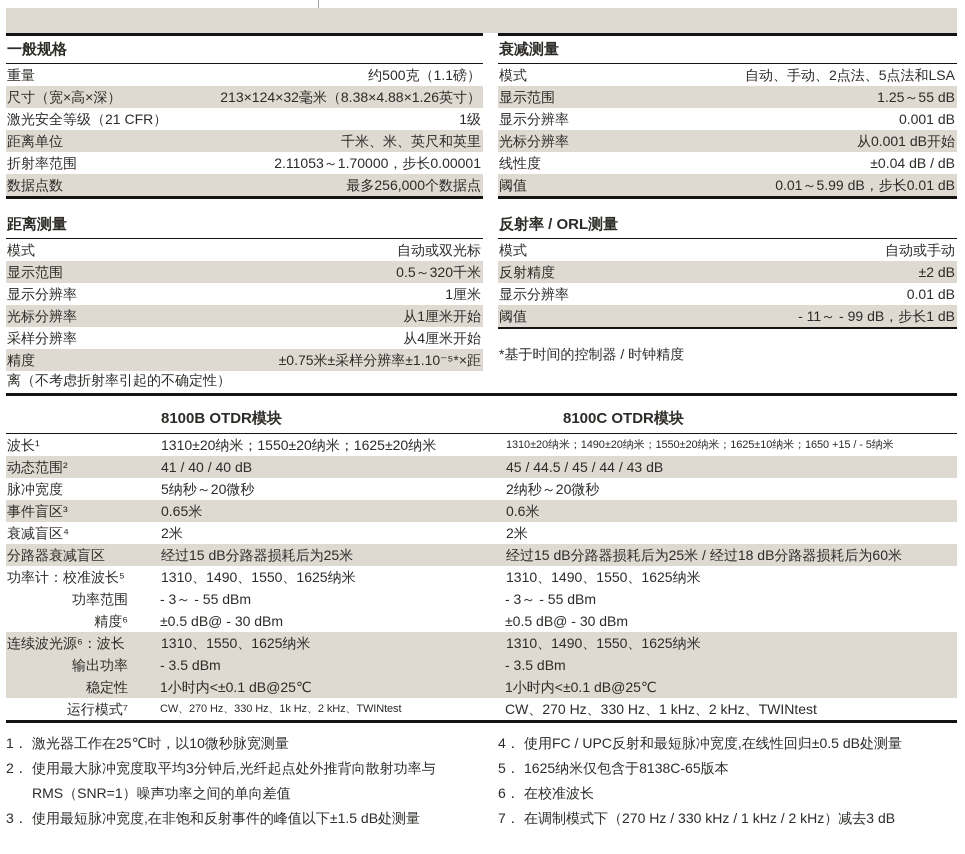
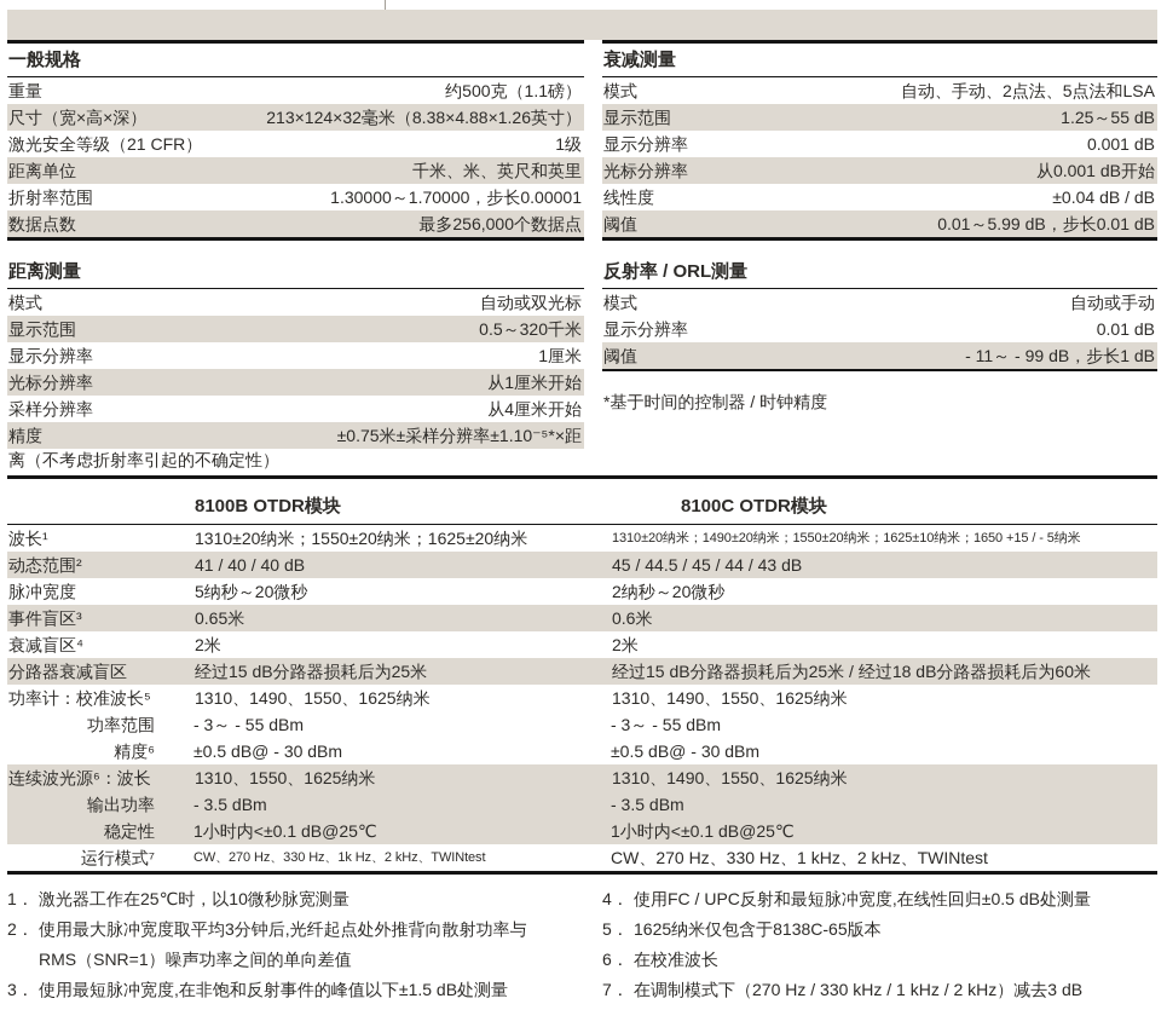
  一般规格
  重量
  约500克（1.1磅）
  尺寸（宽×高×深）
  213×124×32毫米（8.38×4.88×1.26英寸）
  激光安全等级（21 CFR）
  1级
  距离单位
  千米、米、英尺和英里
  折射率范围
- 2.11053～1.70000，步长0.00001
+ 1.30000～1.70000，步长0.00001
  数据点数
  最多256,000个数据点
  距离测量
  模式
  自动或双光标
  显示范围
  0.5～320千米
  显示分辨率
  1厘米
  光标分辨率
  从1厘米开始
  采样分辨率
  从4厘米开始
  精度
  ±0.75米±采样分辨率±1.10⁻⁵*×距
  离（不考虑折射率引起的不确定性）
  衰减测量
  模式
  自动、手动、2点法、5点法和LSA
  显示范围
  1.25～55 dB
  显示分辨率
  0.001 dB
  光标分辨率
  从0.001 dB开始
  线性度
  ±0.04 dB / dB
  阈值
  0.01～5.99 dB，步长0.01 dB
  反射率 / ORL测量
  模式
  自动或手动
- 反射精度
- ±2 dB
  显示分辨率
  0.01 dB
  阈值
  - 11～ - 99 dB，步长1 dB
  *基于时间的控制器 / 时钟精度
  8100B OTDR模块
  8100C OTDR模块
  波长¹
  1310±20纳米；1550±20纳米；1625±20纳米
  1310±20纳米；1490±20纳米；1550±20纳米；1625±10纳米；1650 +15 / - 5纳米
  动态范围²
  41 / 40 / 40 dB
  45 / 44.5 / 45 / 44 / 43 dB
  脉冲宽度
  5纳秒～20微秒
  2纳秒～20微秒
  事件盲区³
  0.65米
  0.6米
  衰减盲区⁴
  2米
  2米
  分路器衰减盲区
  经过15 dB分路器损耗后为25米
  经过15 dB分路器损耗后为25米 / 经过18 dB分路器损耗后为60米
  功率计：校准波长⁵
  1310、1490、1550、1625纳米
  1310、1490、1550、1625纳米
  功率范围
  - 3～ - 55 dBm
  - 3～ - 55 dBm
  精度⁶
  ±0.5 dB@ - 30 dBm
  ±0.5 dB@ - 30 dBm
  连续波光源⁶：波长
  1310、1550、1625纳米
  1310、1490、1550、1625纳米
  输出功率
  - 3.5 dBm
  - 3.5 dBm
  稳定性
  1小时内<±0.1 dB@25℃
  1小时内<±0.1 dB@25℃
  运行模式⁷
  CW、270 Hz、330 Hz、1k Hz、2 kHz、TWINtest
  CW、270 Hz、330 Hz、1 kHz、2 kHz、TWINtest
  1．
  激光器工作在25℃时，以10微秒脉宽测量
  2．
  使用最大脉冲宽度取平均3分钟后,光纤起点处外推背向散射功率与RMS（SNR=1）噪声功率之间的单向差值
  3．
  使用最短脉冲宽度,在非饱和反射事件的峰值以下±1.5 dB处测量
  4．
  使用FC / UPC反射和最短脉冲宽度,在线性回归±0.5 dB处测量
  5．
  1625纳米仅包含于8138C-65版本
  6．
  在校准波长
  7．
  在调制模式下（270 Hz / 330 kHz / 1 kHz / 2 kHz）减去3 dB
